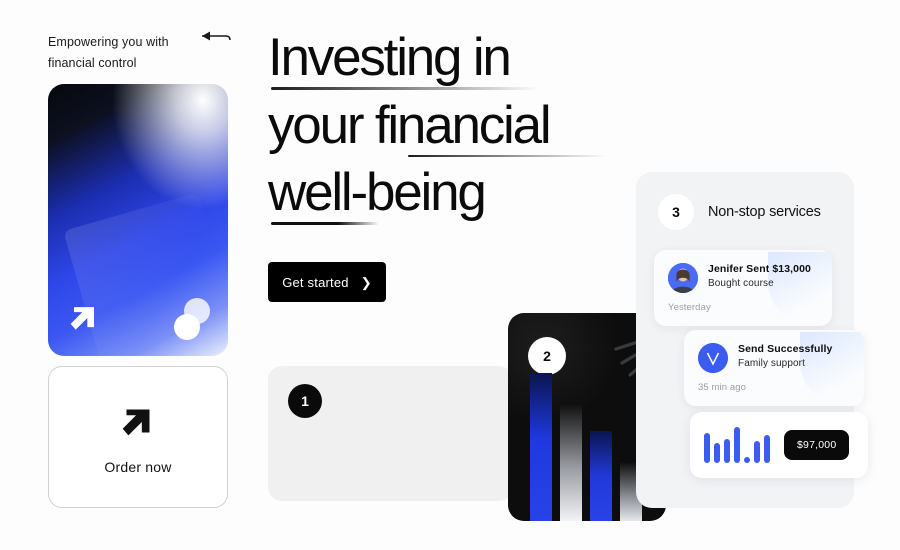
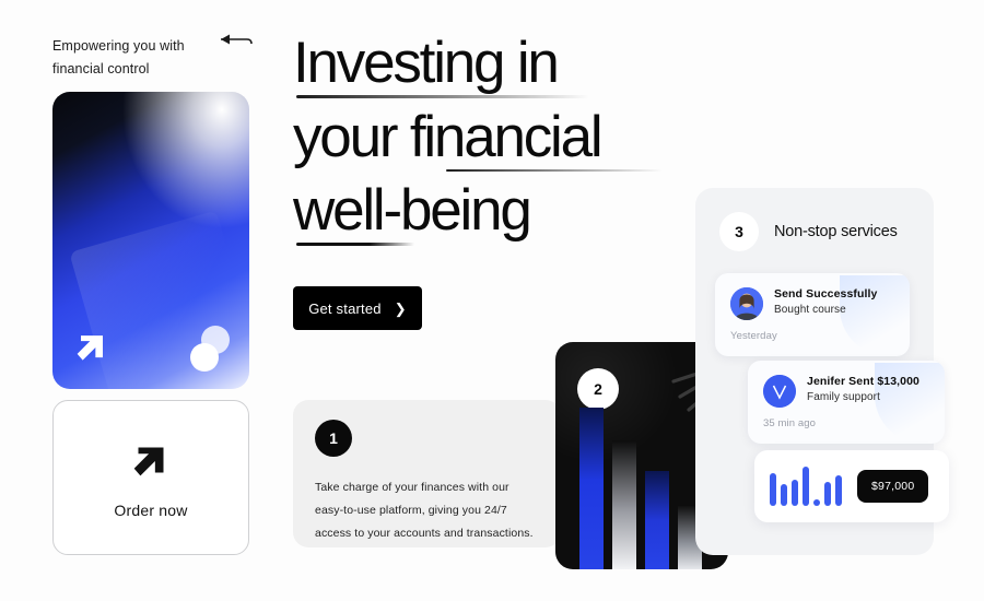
  Empowering you with financial control
  Order now
  Investing in
  your financial
  well-being
  Get started
  ❯
  1
+ Take charge of your finances with our easy-to-use platform, giving you 24/7 access to your accounts and transactions.
  2
  3
  Non-stop services
- Jenifer Sent $13,000
+ Send Successfully
  Bought course
  Yesterday
- Send Successfully
+ Jenifer Sent $13,000
  Family support
  35 min ago
  $97,000
